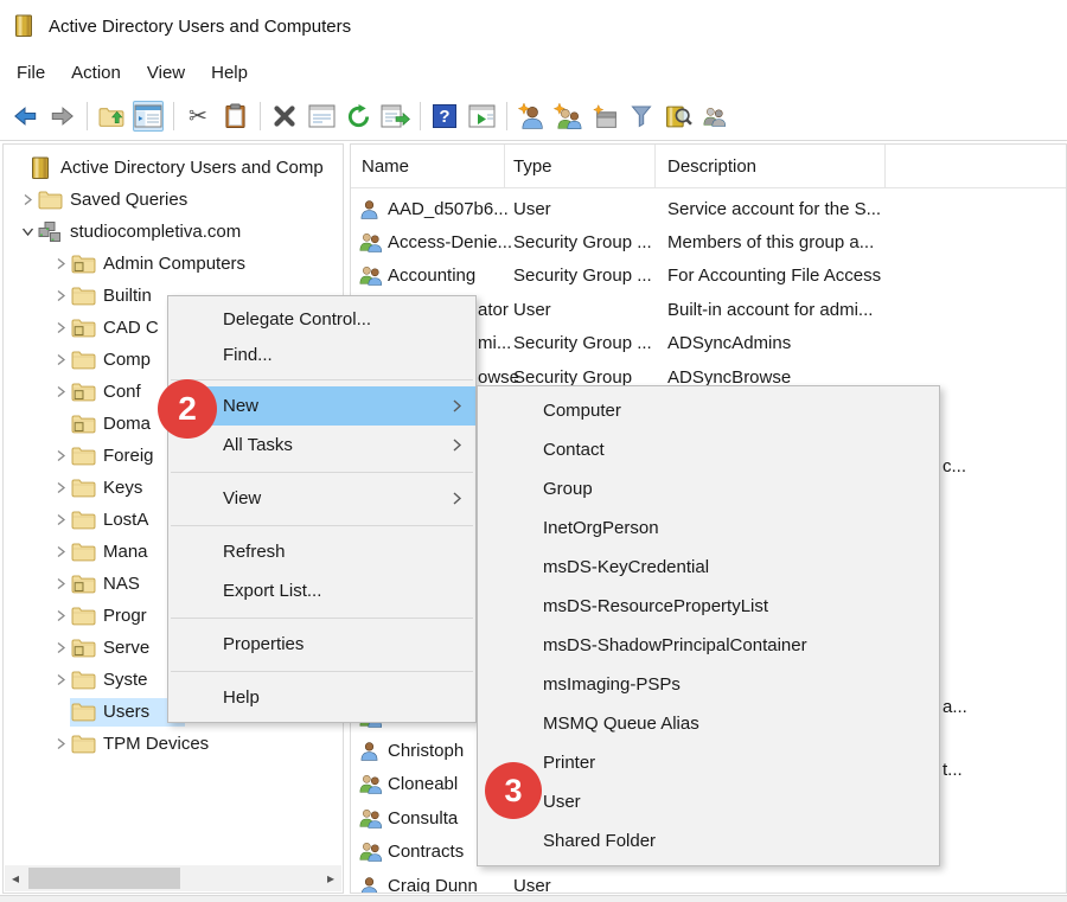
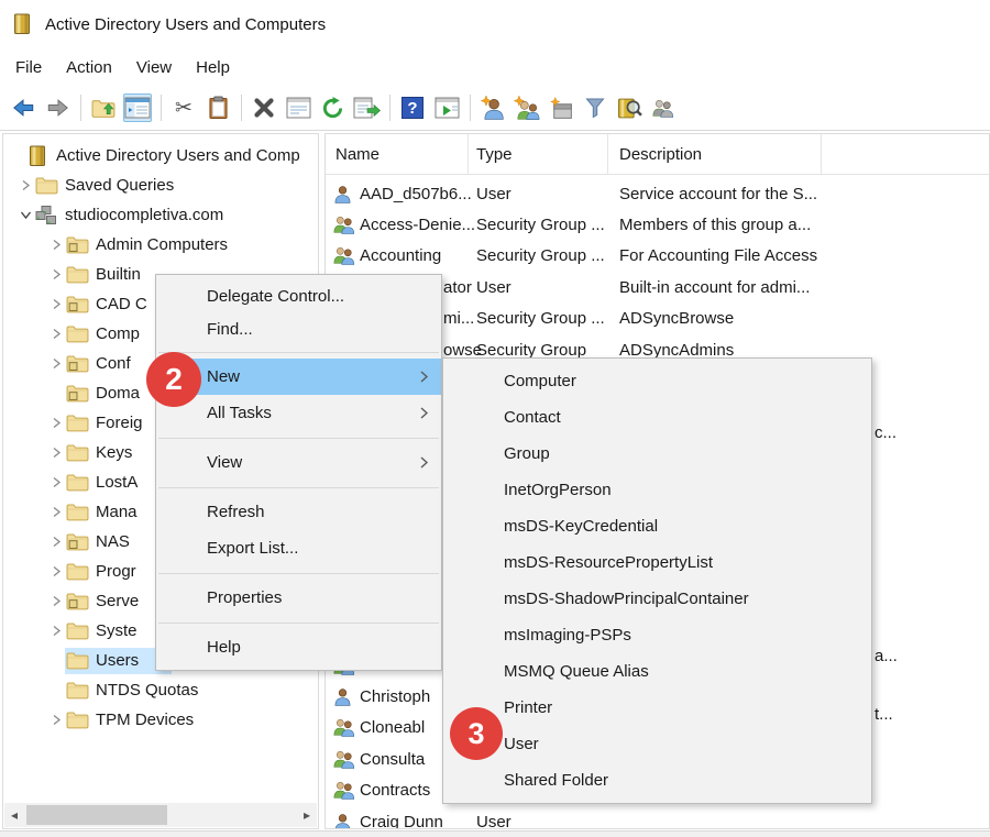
  Active Directory Users and Computers
  File
  Action
  View
  Help
  ✂
  ?
  Active Directory Users and Comp
  Saved Queries
  studiocompletiva.com
  Admin Computers
  Builtin
  CAD C
  Comp
  Conf
  Doma
  Foreig
  Keys
  LostA
  Mana
  NAS
  Progr
  Serve
  Syste
  Users
+ NTDS Quotas
  TPM Devices
  ◂
  ▸
  Name
  Type
  Description
  AAD_d507b6...
  User
  Service account for the S...
  Access-Denie...
  Security Group ...
  Members of this group a...
  Accounting
  Security Group ...
  For Accounting File Access
  ator
  User
  Built-in account for admi...
  mi...
  Security Group ...
- ADSyncAdmins
+ ADSyncBrowse
  owse
  Security Group
- ADSyncBrowse
+ ADSyncAdmins
  Christoph
  Cloneabl
  Consulta
  Contracts
  Craig Dunn
  User
  c...
  a...
  t...
  Delegate Control...
  Find...
  New
  All Tasks
  View
  Refresh
  Export List...
  Properties
  Help
  Computer
  Contact
  Group
  InetOrgPerson
  msDS-KeyCredential
  msDS-ResourcePropertyList
  msDS-ShadowPrincipalContainer
  msImaging-PSPs
  MSMQ Queue Alias
  Printer
  User
  Shared Folder
  2
  3
